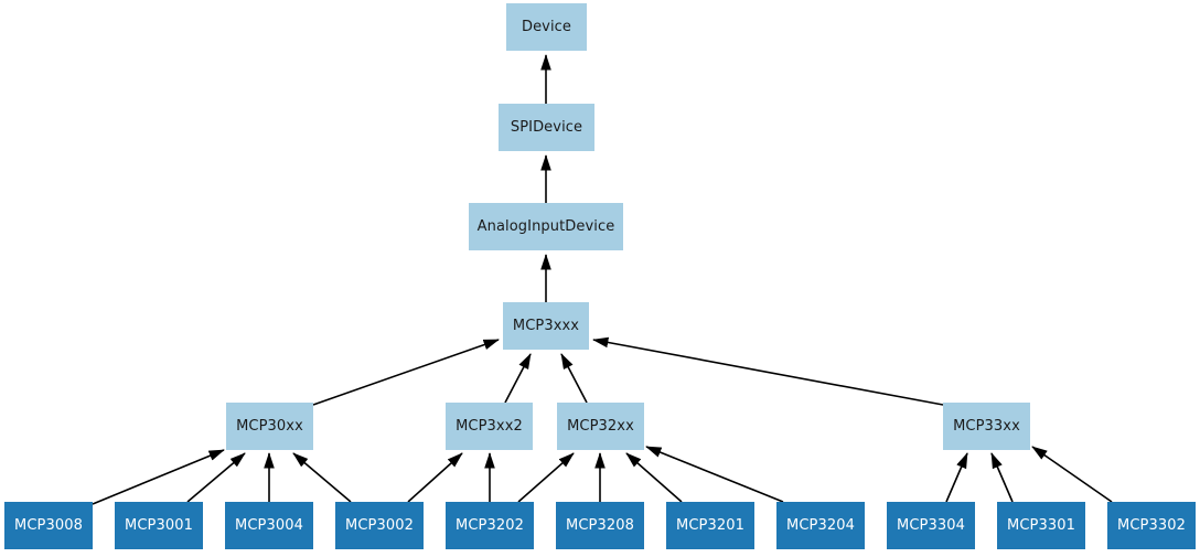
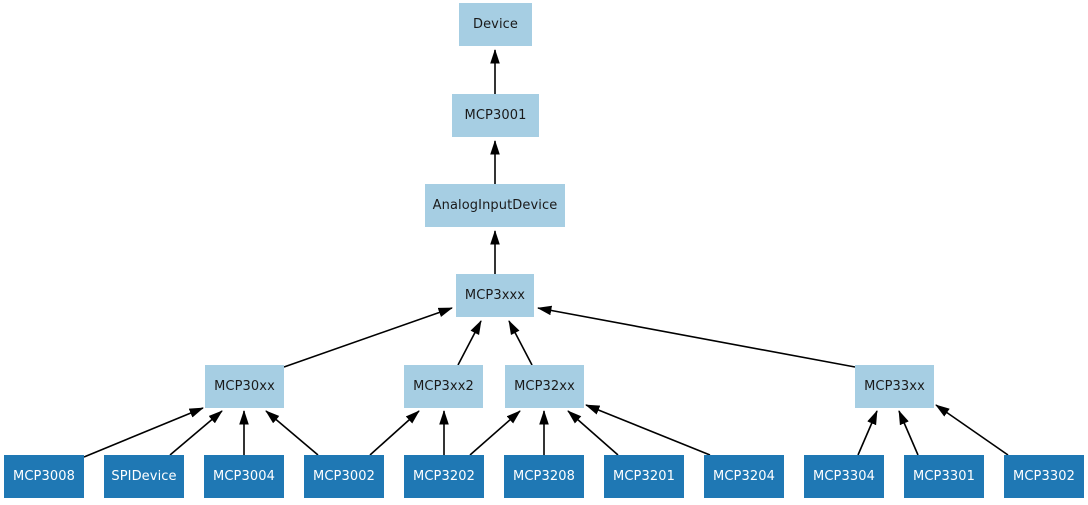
  Device
- SPIDevice
+ MCP3001
  AnalogInputDevice
  MCP3xxx
  MCP30xx
  MCP3xx2
  MCP32xx
  MCP33xx
  MCP3008
- MCP3001
+ SPIDevice
  MCP3004
  MCP3002
  MCP3202
  MCP3208
  MCP3201
  MCP3204
  MCP3304
  MCP3301
  MCP3302
